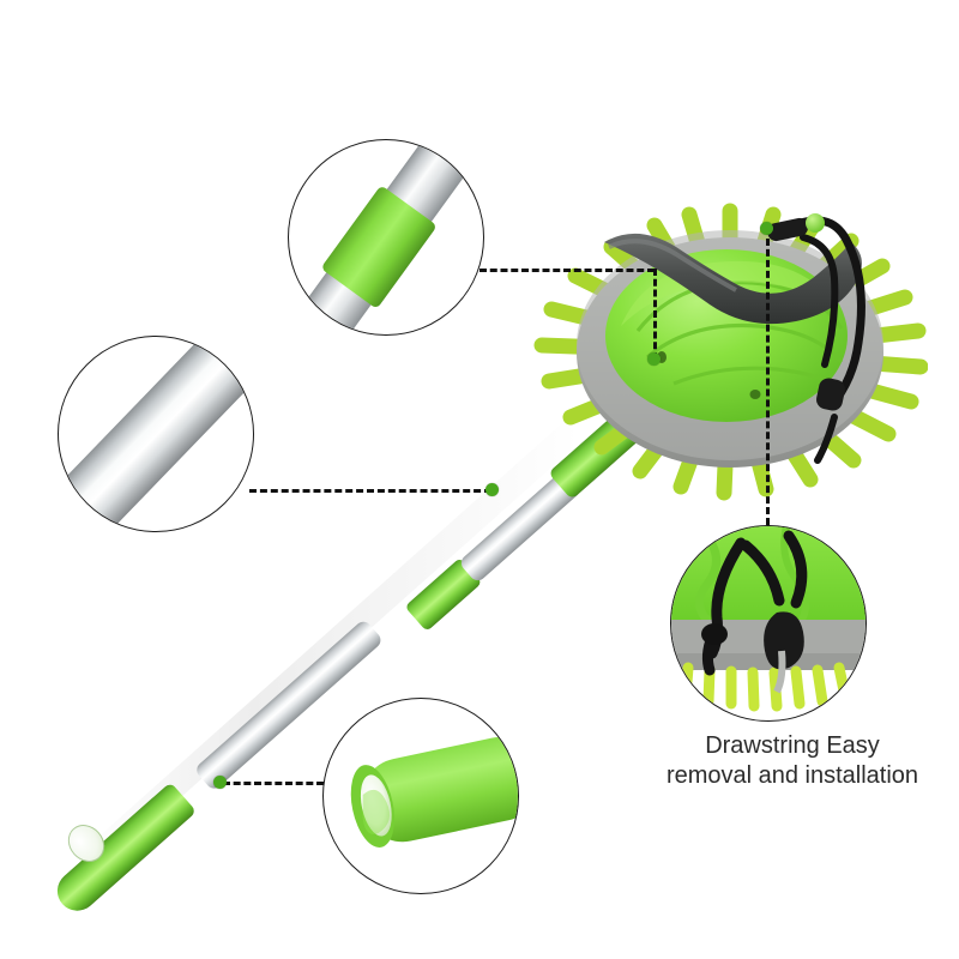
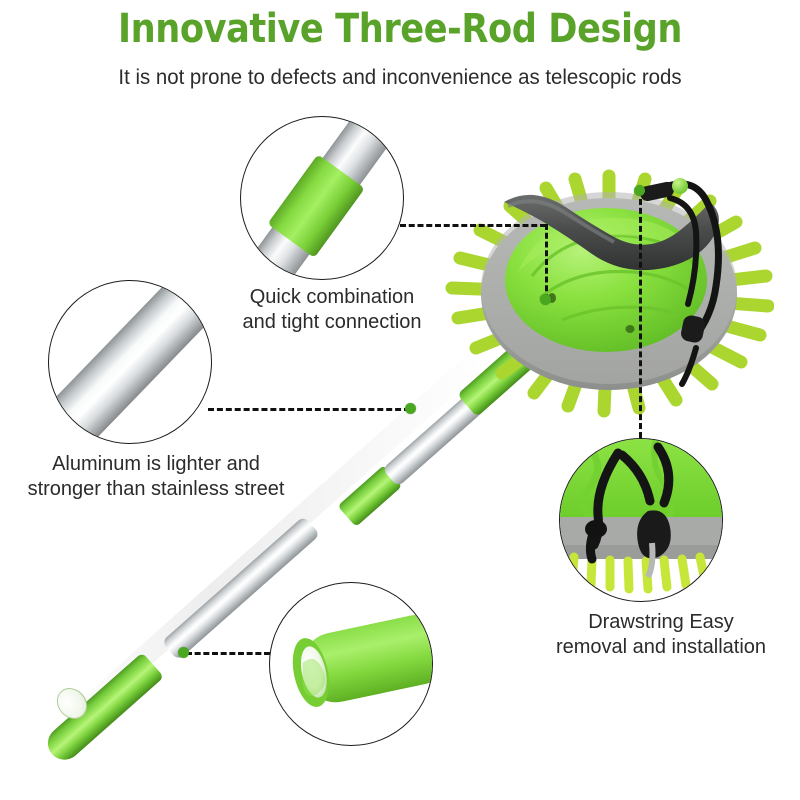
+ Innovative Three-Rod Design
+ It is not prone to defects and inconvenience as telescopic rods
+ Quick combination
+ and tight connection
+ Aluminum is lighter and
+ stronger than stainless street
  Drawstring Easy
  removal and installation
